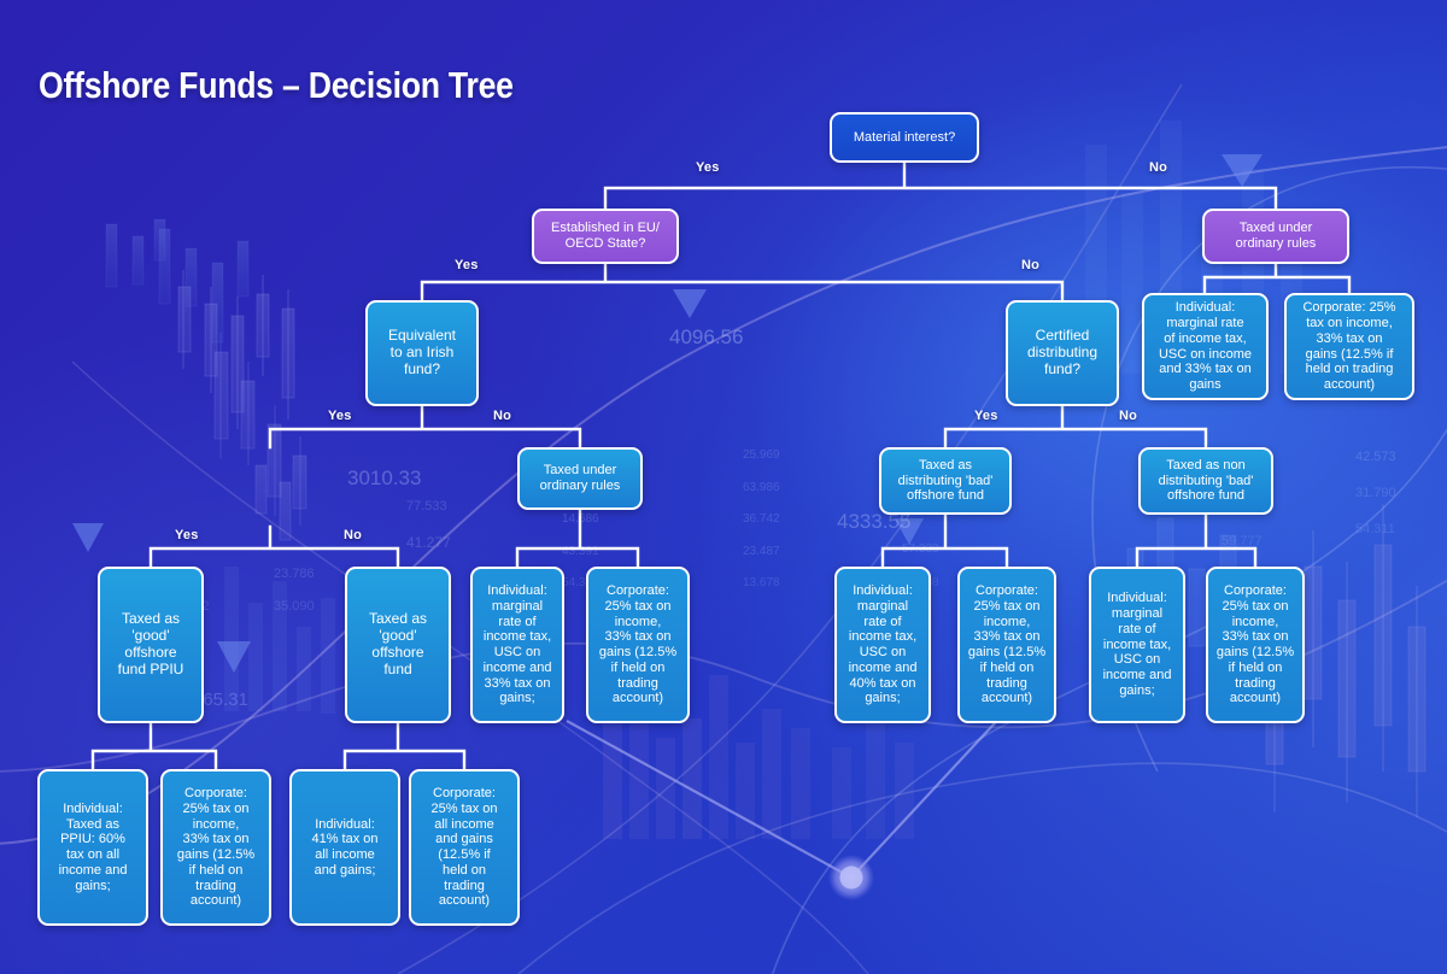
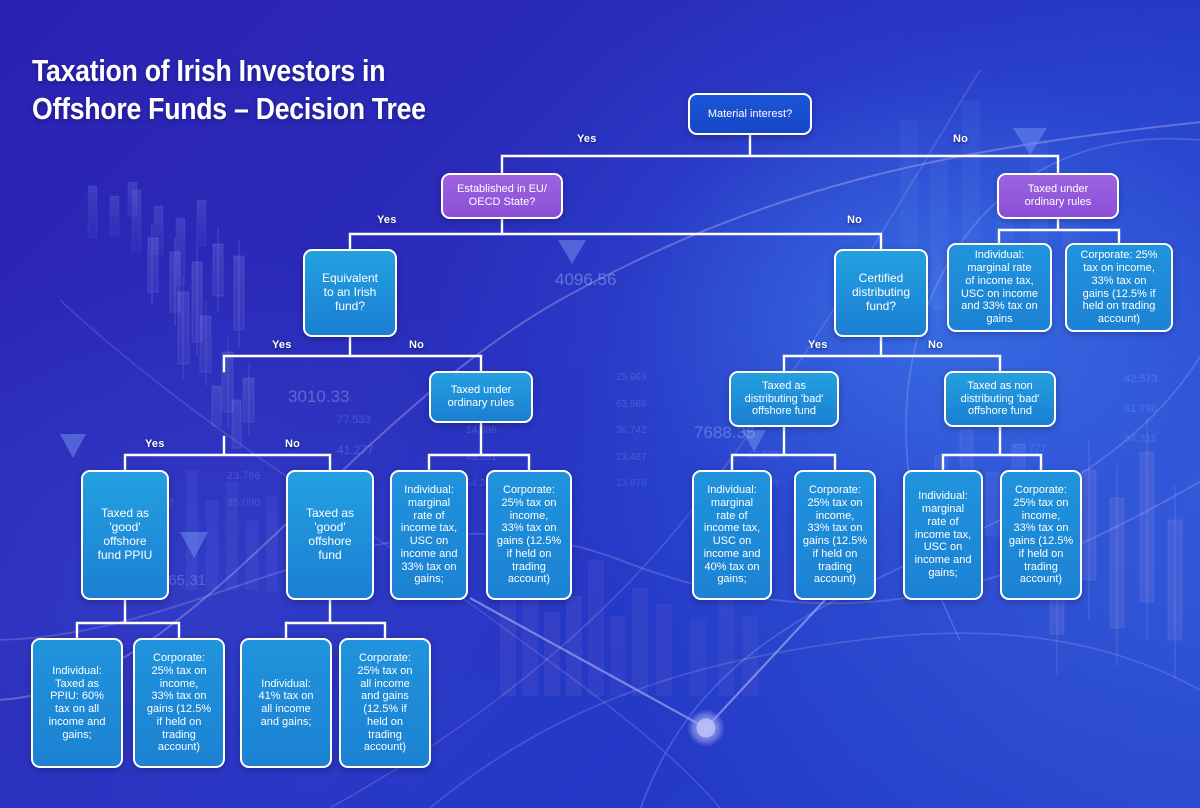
  4096.56
  3010.33
- 4333.55
+ 7688.35
  65.31
  25.969
  63.986
  14.686
  36.742
  43.391
  23.487
  13.678
  41.277
  23.786
  35.090
  77.533
  42.573
  31.790
  54.311
  59.777
+ Taxation of Irish Investors in
  Offshore Funds – Decision Tree
  Material interest?
  Established in EU/
  OECD State?
  Taxed under
  ordinary rules
  Equivalent
  to an Irish
  fund?
  Certified
  distributing
  fund?
  Individual:
  marginal rate
  of income tax,
  USC on income
  and 33% tax on
  gains
  Corporate: 25%
  tax on income,
  33% tax on
  gains (12.5% if
  held on trading
  account)
  Taxed under
  ordinary rules
  Taxed as
  distributing 'bad'
  offshore fund
  Taxed as non
  distributing 'bad'
  offshore fund
  Taxed as
  'good'
  offshore
  fund PPIU
  Taxed as
  'good'
  offshore
  fund
  Individual:
  marginal
  rate of
  income tax,
  USC on
  income and
  33% tax on
  gains;
  Corporate:
  25% tax on
  income,
  33% tax on
  gains (12.5%
  if held on
  trading
  account)
  Individual:
  marginal
  rate of
  income tax,
  USC on
  income and
  40% tax on
  gains;
  Corporate:
  25% tax on
  income,
  33% tax on
  gains (12.5%
  if held on
  trading
  account)
  Individual:
  marginal
  rate of
  income tax,
  USC on
  income and
  gains;
  Corporate:
  25% tax on
  income,
  33% tax on
  gains (12.5%
  if held on
  trading
  account)
  Individual:
  Taxed as
  PPIU: 60%
  tax on all
  income and
  gains;
  Corporate:
  25% tax on
  income,
  33% tax on
  gains (12.5%
  if held on
  trading
  account)
  Individual:
  41% tax on
  all income
  and gains;
  Corporate:
  25% tax on
  all income
  and gains
  (12.5% if
  held on
  trading
  account)
  Yes
  No
  Yes
  No
  Yes
  No
  Yes
  No
  Yes
  No
